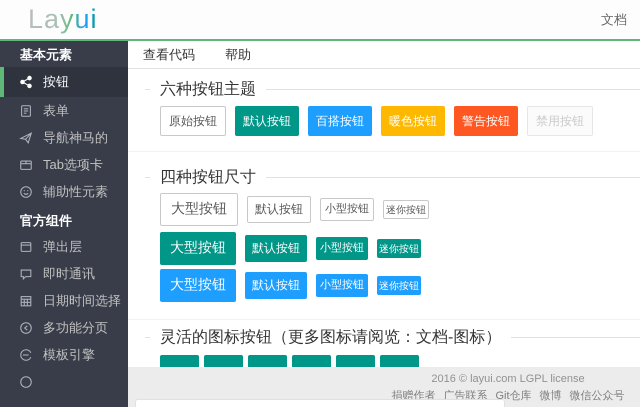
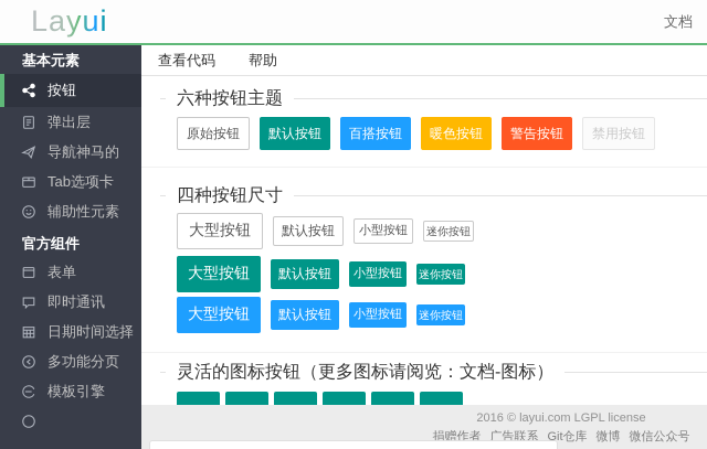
  Layui
  文档
  基本元素
  按钮
- 表单
+ 弹出层
  导航神马的
  Tab选项卡
  辅助性元素
  官方组件
- 弹出层
+ 表单
  即时通讯
  日期时间选择
  多功能分页
  模板引擎
  查看代码
  帮助
  六种按钮主题
  原始按钮
  默认按钮
  百搭按钮
  暖色按钮
  警告按钮
  禁用按钮
  四种按钮尺寸
  大型按钮
  默认按钮
  小型按钮
  迷你按钮
  大型按钮
  默认按钮
  小型按钮
  迷你按钮
  大型按钮
  默认按钮
  小型按钮
  迷你按钮
  灵活的图标按钮（更多图标请阅览：文档-图标）
  2016 © layui.com LGPL license
  捐赠作者 广告联系 Git仓库 微博 微信公众号
